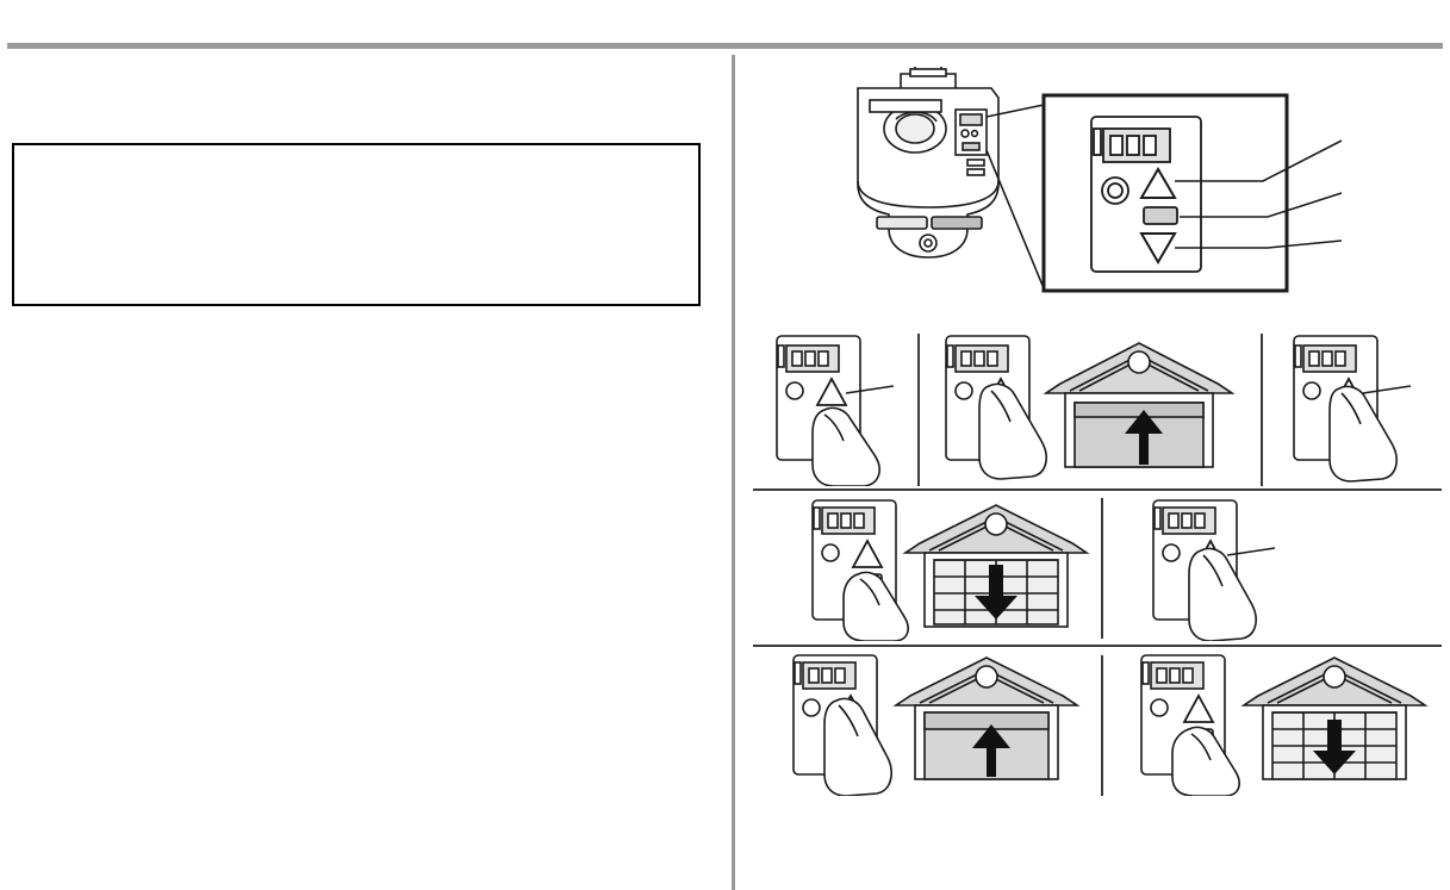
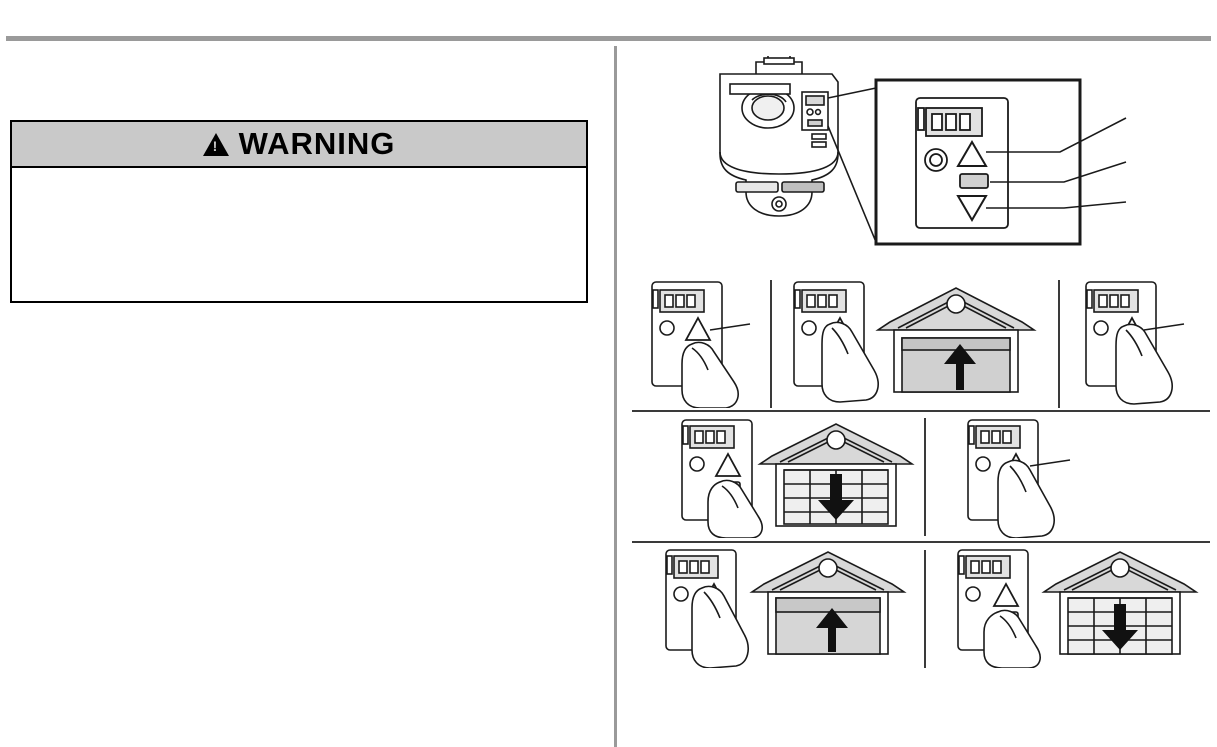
+ WARNING
